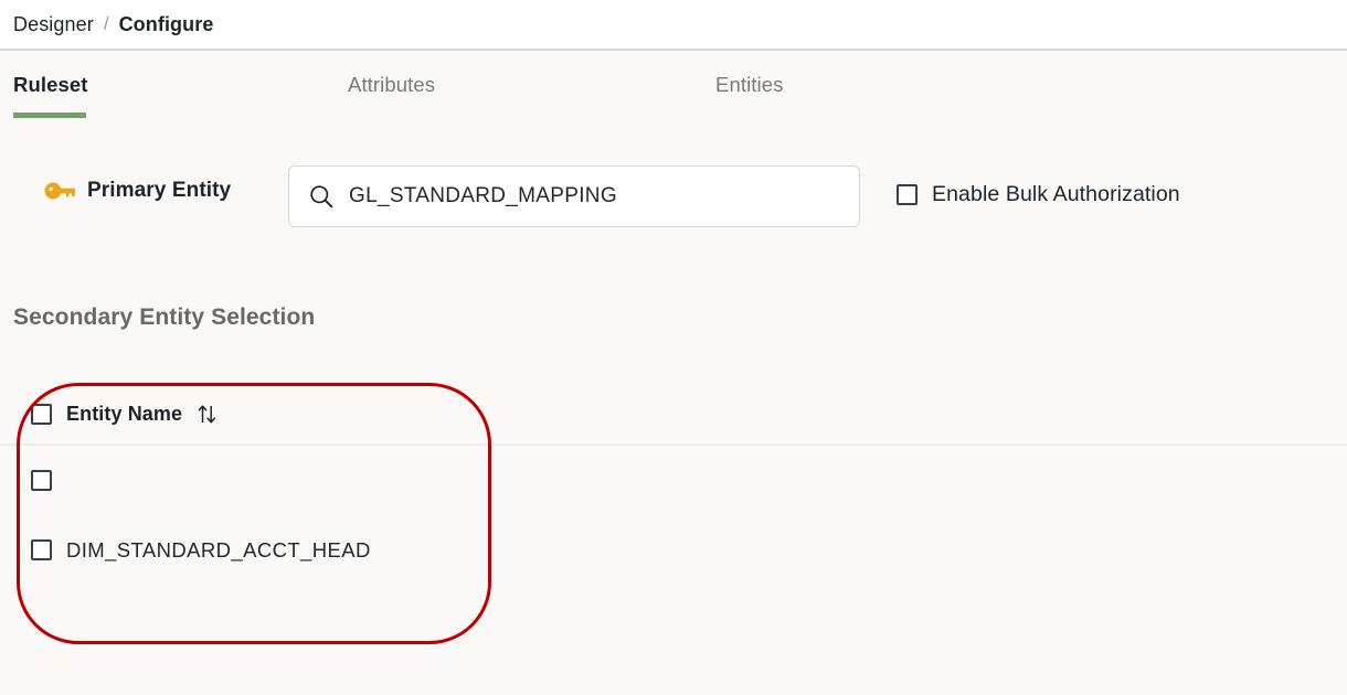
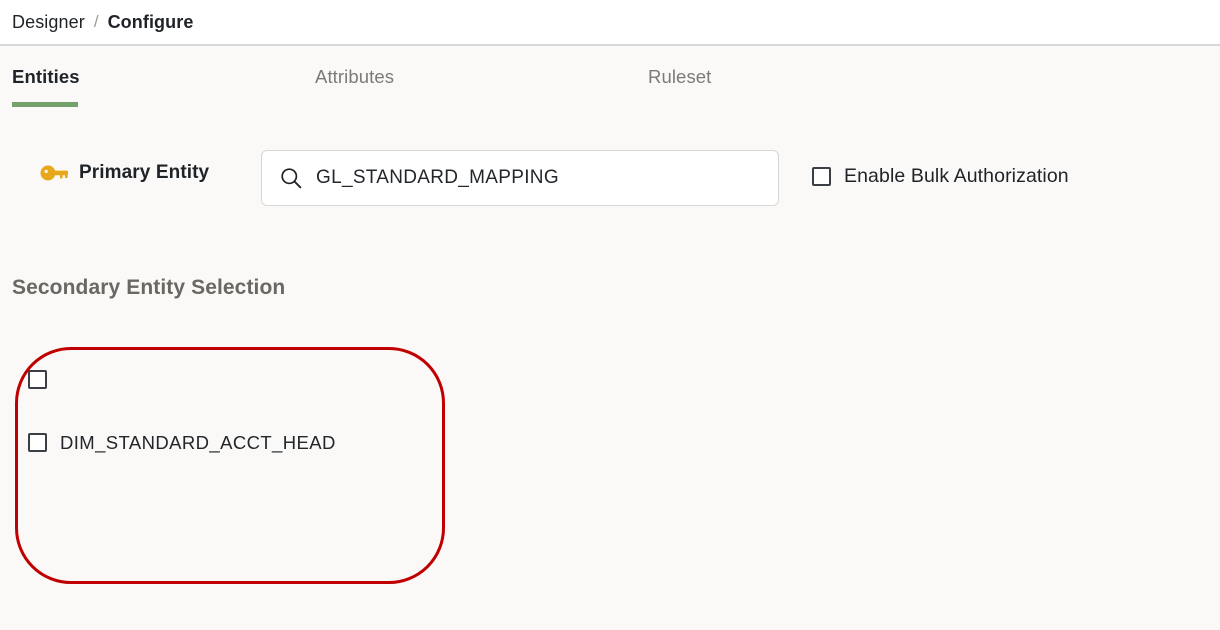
  Designer
  /
  Configure
- Ruleset
+ Entities
  Attributes
- Entities
+ Ruleset
  Primary Entity
  GL_STANDARD_MAPPING
  Enable Bulk Authorization
  Secondary Entity Selection
- Entity Name
  DIM_STANDARD_ACCT_HEAD
